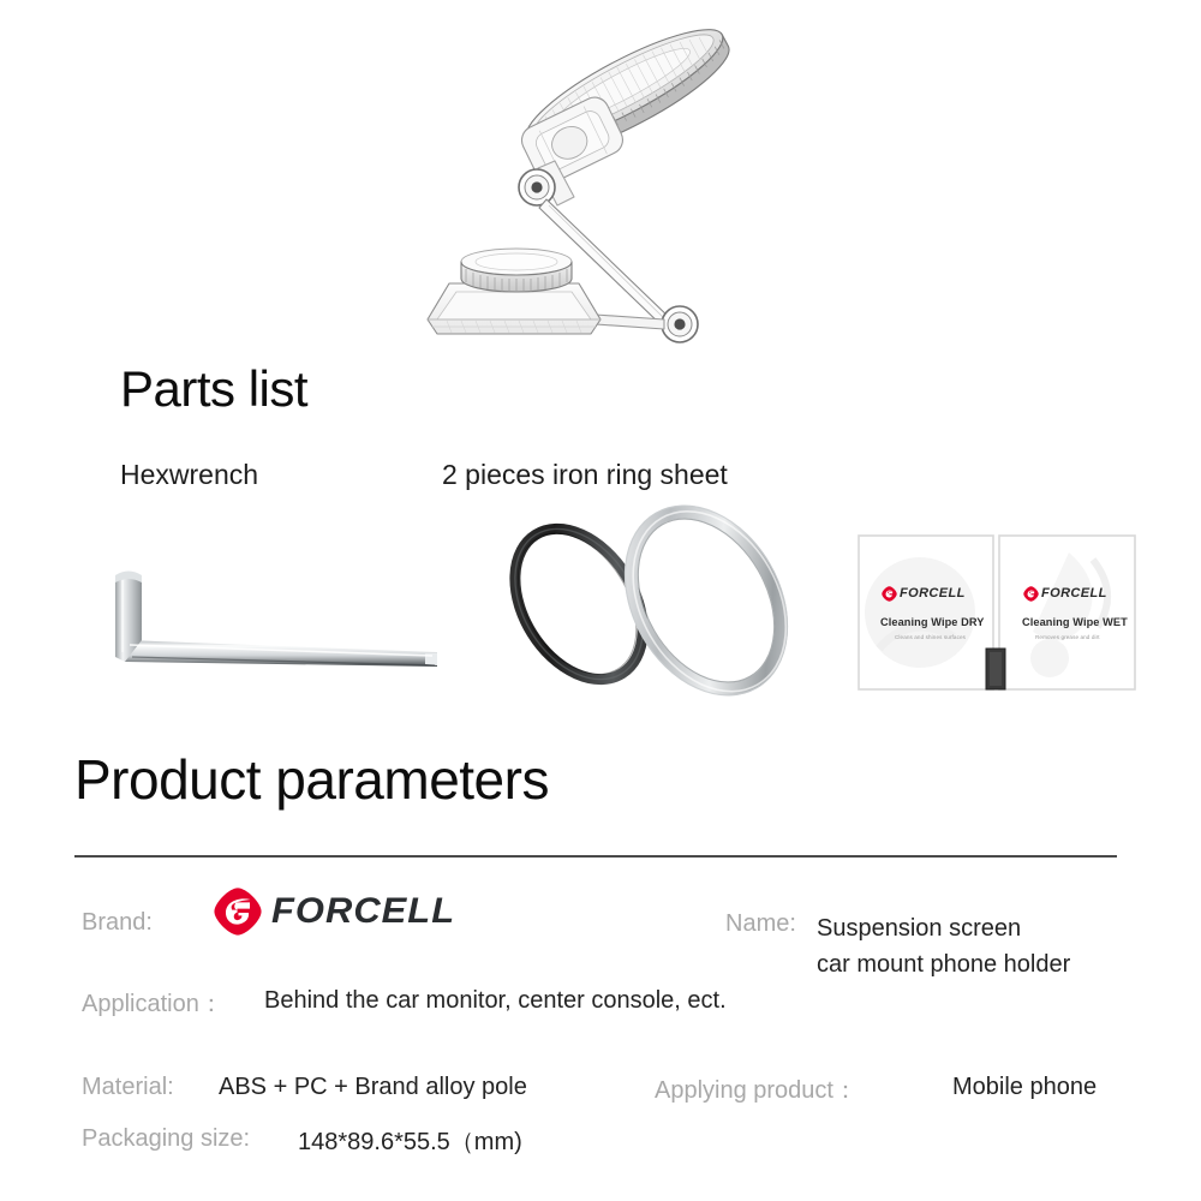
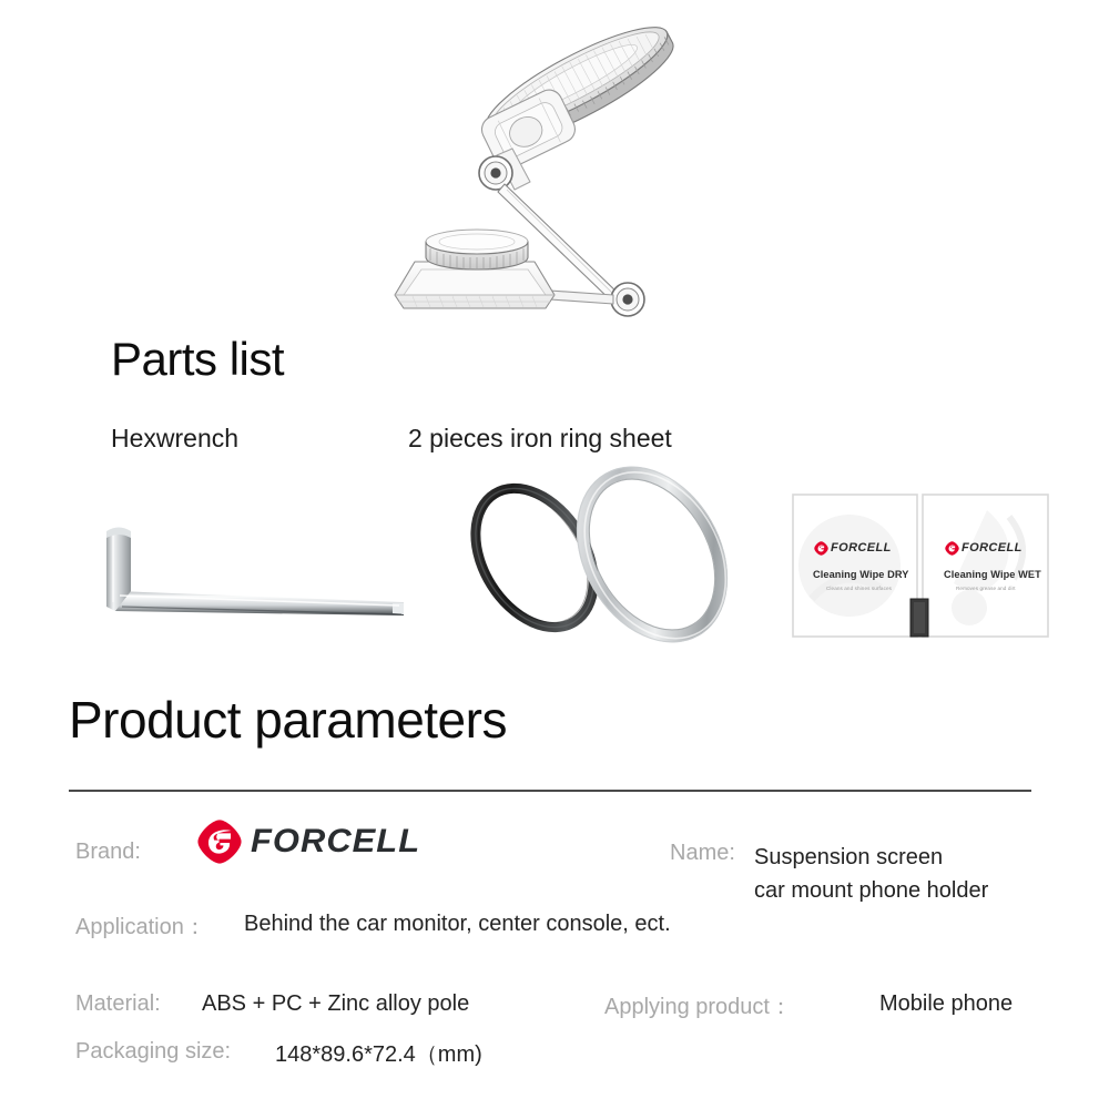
  Parts list
  Hexwrench
  2 pieces iron ring sheet
  FORCELL
  Cleaning Wipe DRY
  FORCELL
  Cleaning Wipe WET
  Product parameters
  Brand:
  FORCELL
  Name:
  Suspension screen
  car mount phone holder
  Application：
  Behind the car monitor, center console, ect.
  Material:
- ABS + PC + Brand alloy pole
+ ABS + PC + Zinc alloy pole
  Applying product：
  Mobile phone
  Packaging size:
- 148*89.6*55.5（mm)
+ 148*89.6*72.4（mm)
